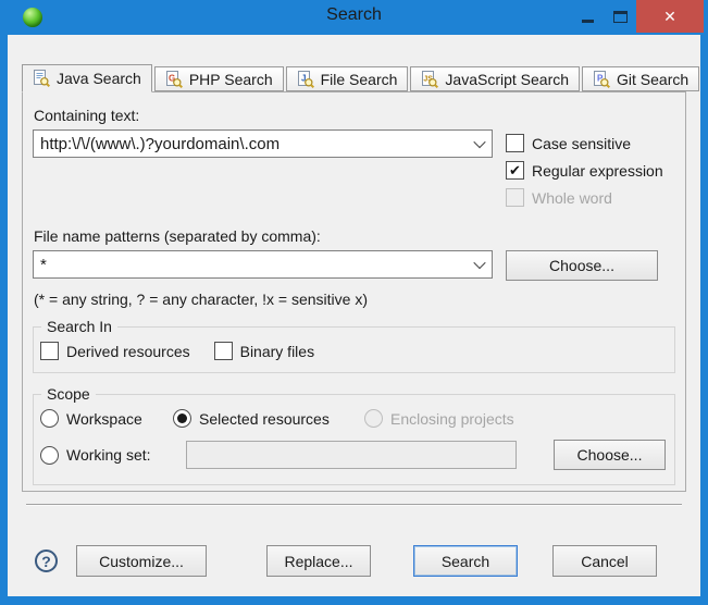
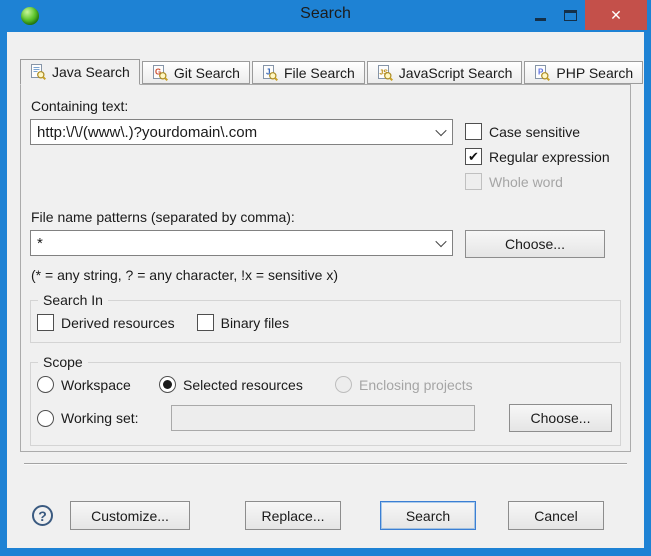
  Search
  ✕
  Java Search
  G
- PHP Search
+ Git Search
  J
  File Search
  JavaScript Search
  P
- Git Search
+ PHP Search
  Containing text:
  http:\/\/(www\.)?yourdomain\.com
  Case sensitive
  Regular expression
  Whole word
  File name patterns (separated by comma):
  *
  Choose...
  (* = any string, ? = any character, !x = sensitive x)
  Search In
  Derived resources
  Binary files
  Scope
  Workspace
  Selected resources
  Enclosing projects
  Working set:
  Choose...
  ?
  Customize...
  Replace...
  Search
  Cancel
